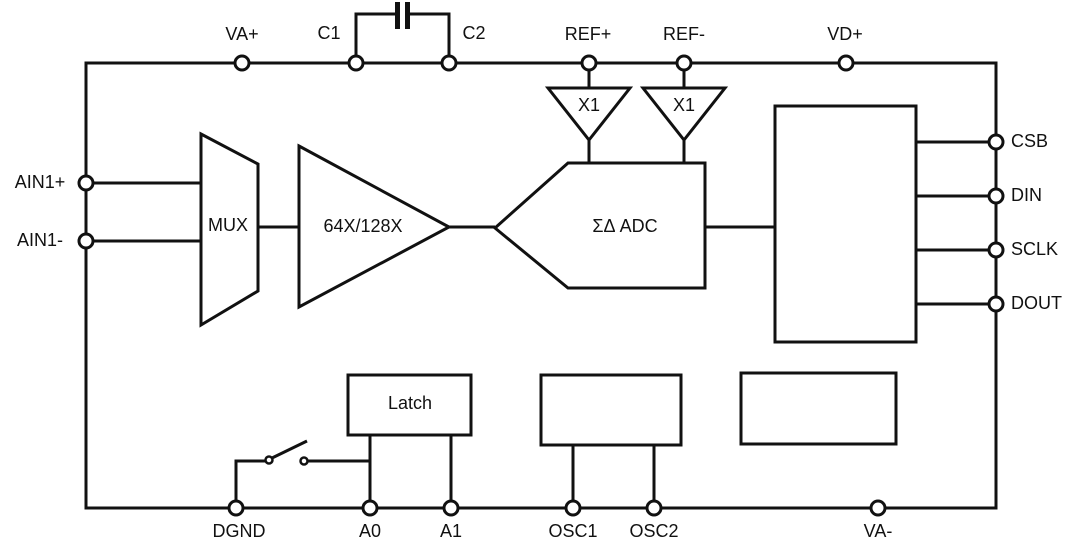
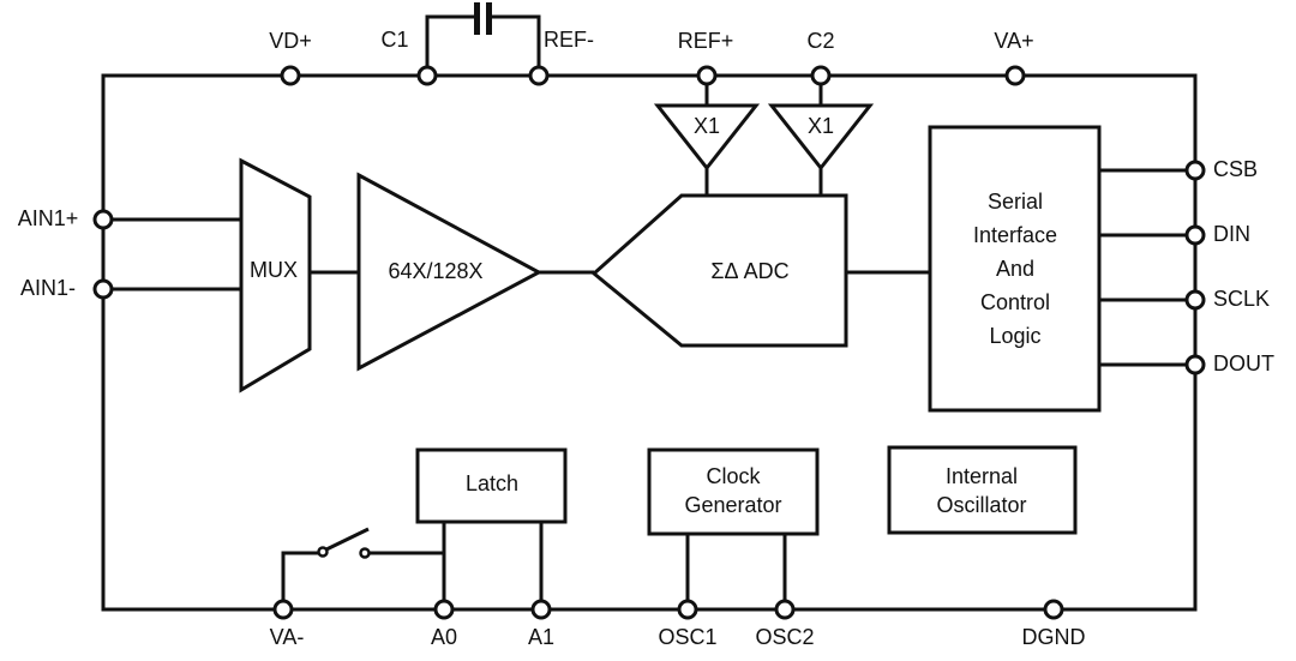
- VA+
+ VD+
  C1
- C2
+ REF-
  REF+
- REF-
+ C2
- VD+
+ VA+
  AIN1+
  AIN1-
  CSB
  DIN
  SCLK
  DOUT
- DGND
+ VA-
  A0
  A1
  OSC1
  OSC2
- VA-
+ DGND
  MUX
  64X/128X
  X1
  X1
  ΣΔ ADC
+ Serial
+ Interface
+ And
+ Control
+ Logic
  Latch
+ Clock
+ Generator
+ Internal
+ Oscillator
